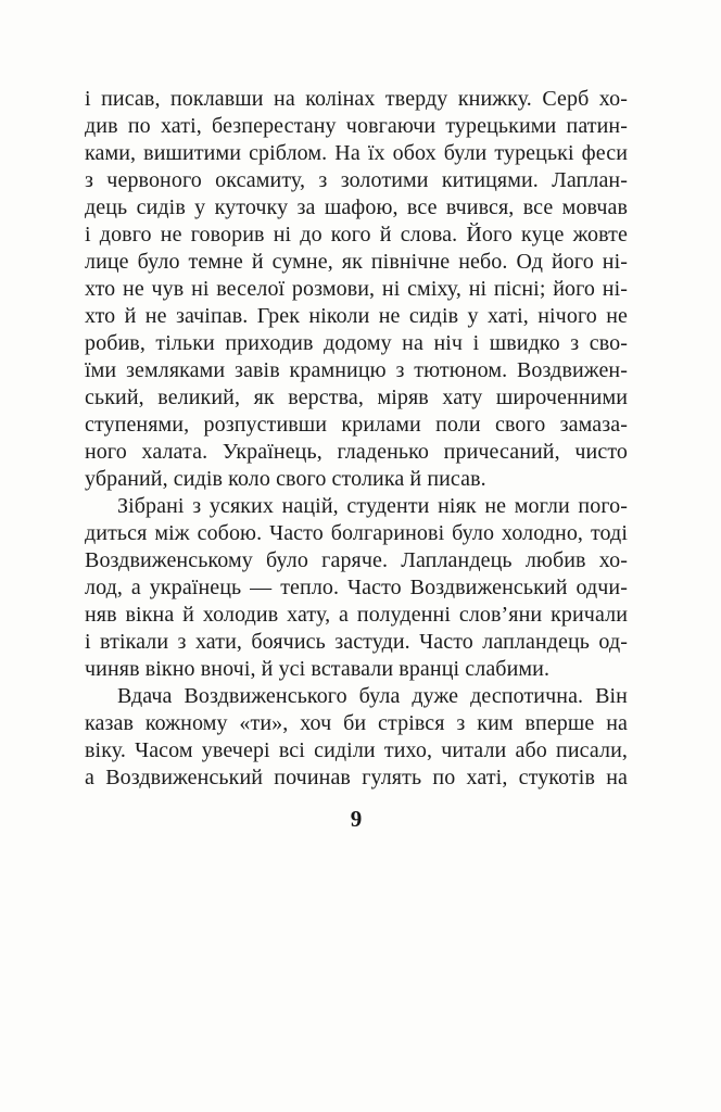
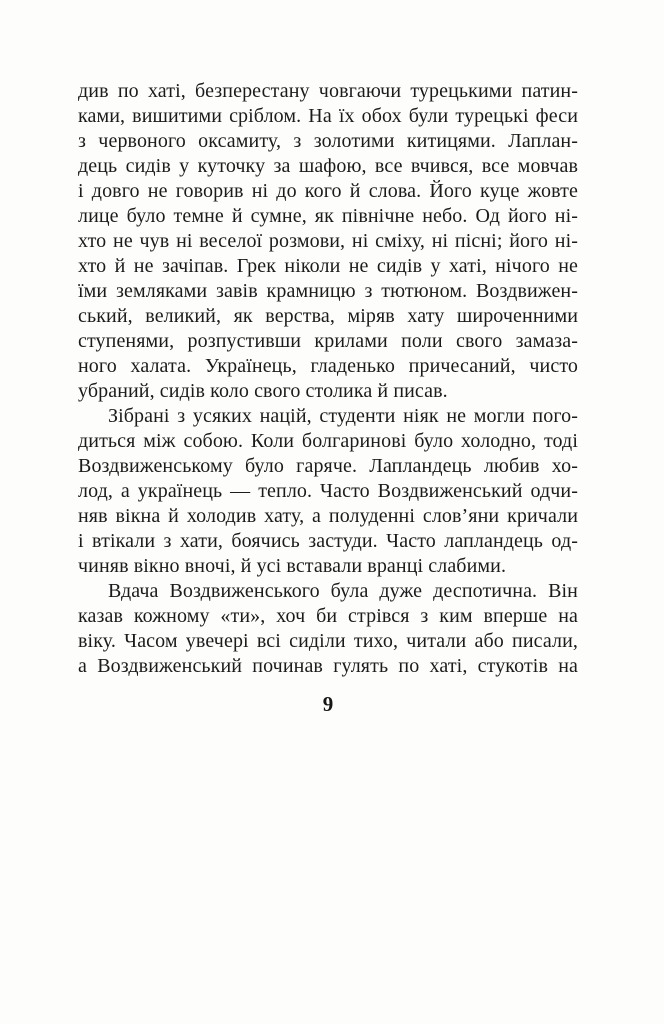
- і писав, поклавши на колінах тверду книжку. Серб хо-
  див по хаті, безперестану човгаючи турецькими патин-
  ками, вишитими сріблом. На їх обох були турецькі феси
  з червоного оксамиту, з золотими китицями. Лаплан-
  дець сидів у куточку за шафою, все вчився, все мовчав
  і довго не говорив ні до кого й слова. Його куце жовте
  лице було темне й сумне, як північне небо. Од його ні-
  хто не чув ні веселої розмови, ні сміху, ні пісні; його ні-
  хто й не зачіпав. Грек ніколи не сидів у хаті, нічого не
- робив, тільки приходив додому на ніч і швидко з сво-
  їми земляками завів крамницю з тютюном. Воздвижен-
  ський, великий, як верства, міряв хату широченними
  ступенями, розпустивши крилами поли свого замаза-
  ного халата. Українець, гладенько причесаний, чисто
  убраний, сидів коло свого столика й писав.
  Зібрані з усяких націй, студенти ніяк не могли пого-
- диться між собою. Часто болгаринові було холодно, тоді
+ диться між собою. Коли болгаринові було холодно, тоді
  Воздвиженському було гаряче. Лапландець любив хо-
  лод, а українець — тепло. Часто Воздвиженський одчи-
  няв вікна й холодив хату, а полуденні слов’яни кричали
  і втікали з хати, боячись застуди. Часто лапландець од-
  чиняв вікно вночі, й усі вставали вранці слабими.
  Вдача Воздвиженського була дуже деспотична. Він
  казав кожному «ти», хоч би стрівся з ким вперше на
  віку. Часом увечері всі сиділи тихо, читали або писали,
  а Воздвиженський починав гулять по хаті, стукотів на
  9
